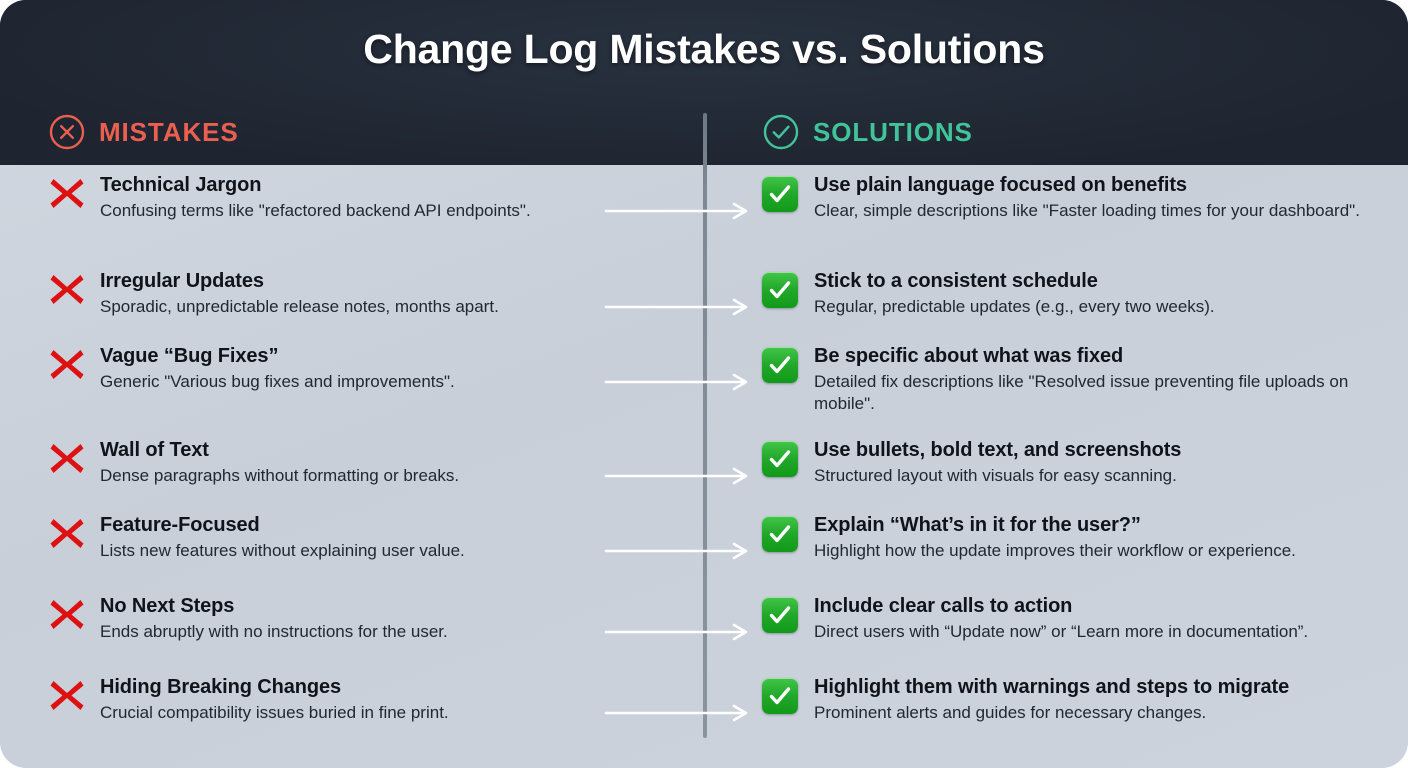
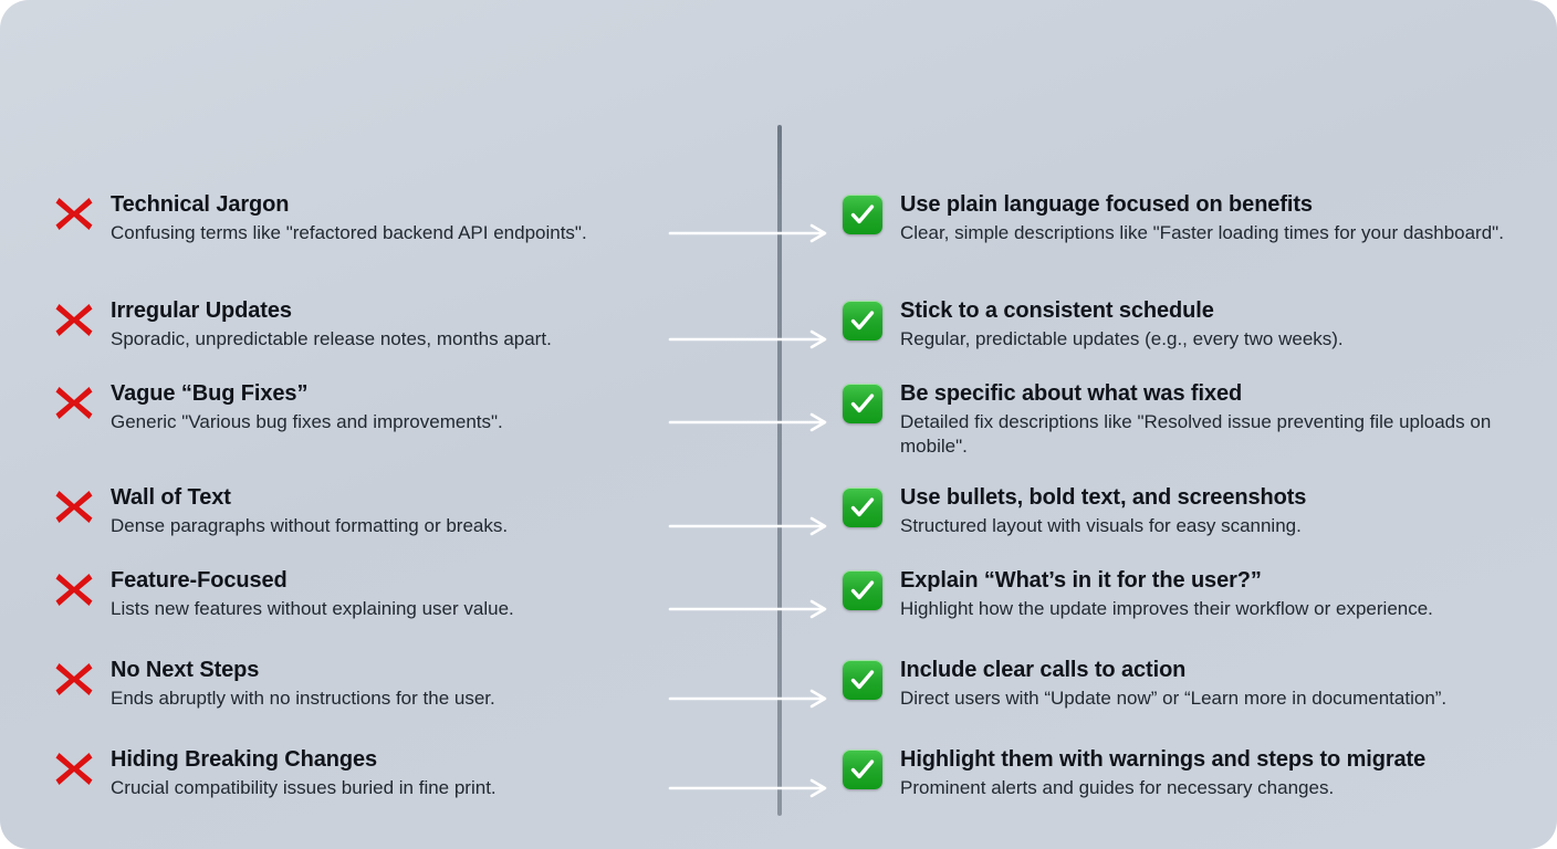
- Change Log Mistakes vs. Solutions
- MISTAKES
- SOLUTIONS
  Technical Jargon
  Confusing terms like "refactored backend API endpoints".
  Use plain language focused on benefits
  Clear, simple descriptions like "Faster loading times for your dashboard".
  Irregular Updates
  Sporadic, unpredictable release notes, months apart.
  Stick to a consistent schedule
  Regular, predictable updates (e.g., every two weeks).
  Vague “Bug Fixes”
  Generic "Various bug fixes and improvements".
  Be specific about what was fixed
  Detailed fix descriptions like "Resolved issue preventing file uploads on mobile".
  Wall of Text
  Dense paragraphs without formatting or breaks.
  Use bullets, bold text, and screenshots
  Structured layout with visuals for easy scanning.
  Feature-Focused
  Lists new features without explaining user value.
  Explain “What’s in it for the user?”
  Highlight how the update improves their workflow or experience.
  No Next Steps
  Ends abruptly with no instructions for the user.
  Include clear calls to action
  Direct users with “Update now” or “Learn more in documentation”.
  Hiding Breaking Changes
  Crucial compatibility issues buried in fine print.
  Highlight them with warnings and steps to migrate
  Prominent alerts and guides for necessary changes.
